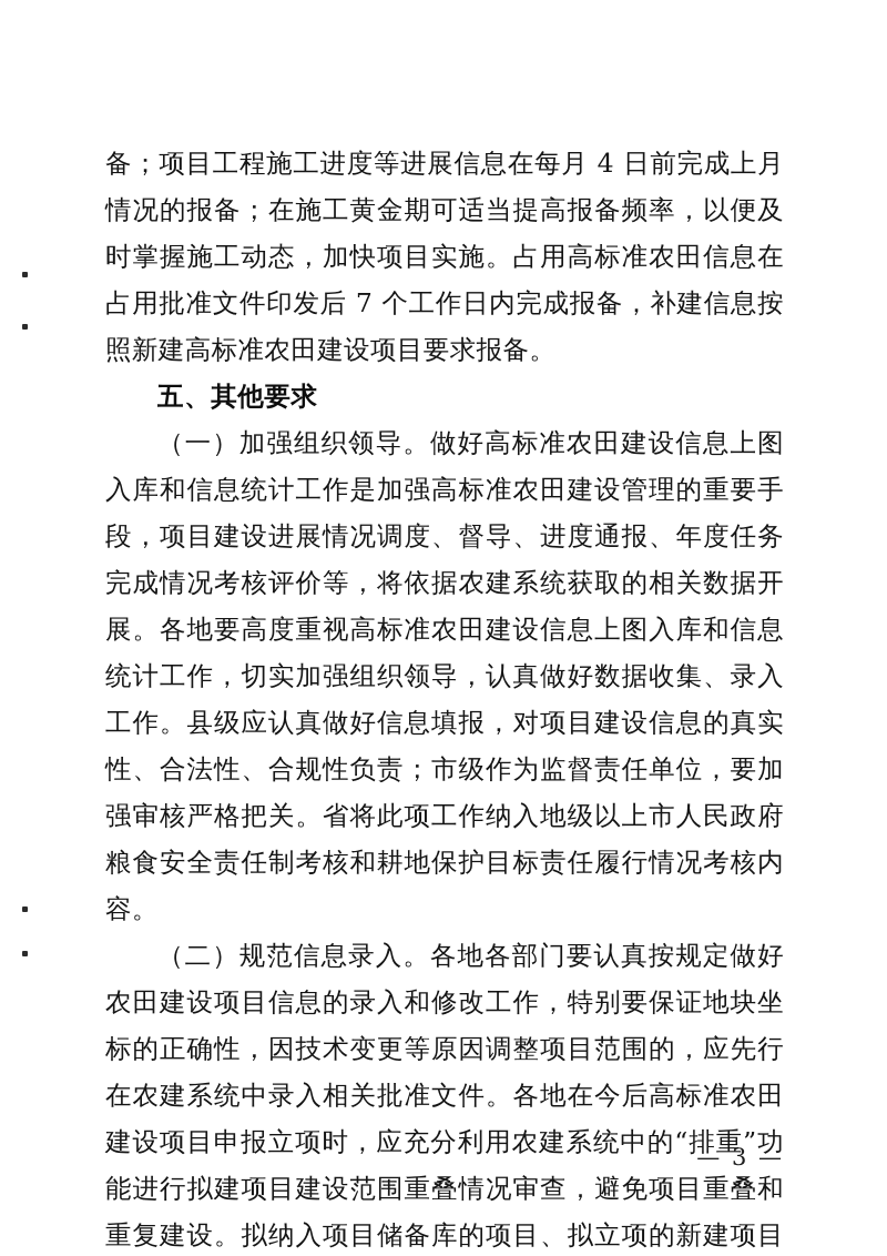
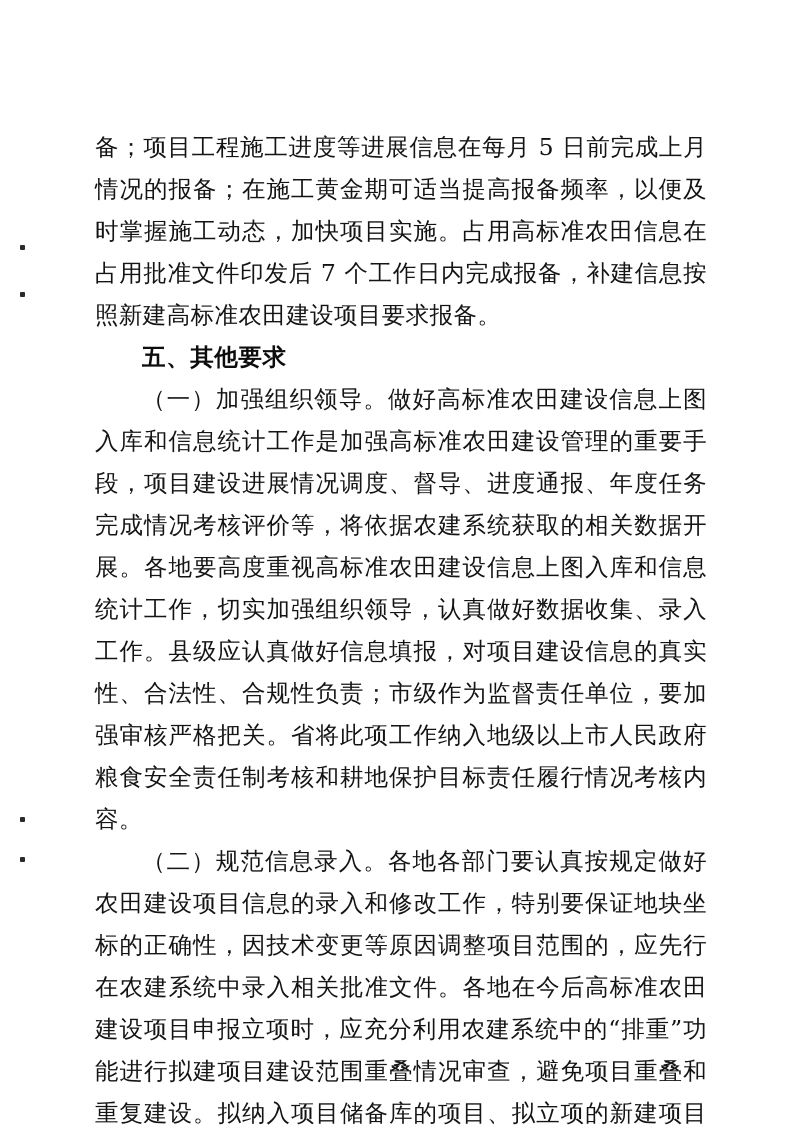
- 备；项目工程施工进度等进展信息在每月 4 日前完成上月情况的报备；在施工黄金期可适当提高报备频率，以便及时掌握施工动态，加快项目实施。占用高标准农田信息在占用批准文件印发后 7 个工作日内完成报备，补建信息按照新建高标准农田建设项目要求报备。
+ 备；项目工程施工进度等进展信息在每月 5 日前完成上月情况的报备；在施工黄金期可适当提高报备频率，以便及时掌握施工动态，加快项目实施。占用高标准农田信息在占用批准文件印发后 7 个工作日内完成报备，补建信息按照新建高标准农田建设项目要求报备。
  五、其他要求
  （一）加强组织领导。做好高标准农田建设信息上图入库和信息统计工作是加强高标准农田建设管理的重要手段，项目建设进展情况调度、督导、进度通报、年度任务完成情况考核评价等，将依据农建系统获取的相关数据开展。各地要高度重视高标准农田建设信息上图入库和信息统计工作，切实加强组织领导，认真做好数据收集、录入工作。县级应认真做好信息填报，对项目建设信息的真实性、合法性、合规性负责；市级作为监督责任单位，要加强审核严格把关。省将此项工作纳入地级以上市人民政府粮食安全责任制考核和耕地保护目标责任履行情况考核内容。
  （二）规范信息录入。各地各部门要认真按规定做好农田建设项目信息的录入和修改工作，特别要保证地块坐标的正确性，因技术变更等原因调整项目范围的，应先行在农建系统中录入相关批准文件。各地在今后高标准农田建设项目申报立项时，应充分利用农建系统中的“排重”功能进行拟建项目建设范围重叠情况审查，避免项目重叠和重复建设。拟纳入项目储备库的项目、拟立项的新建项目
- — 3 —
